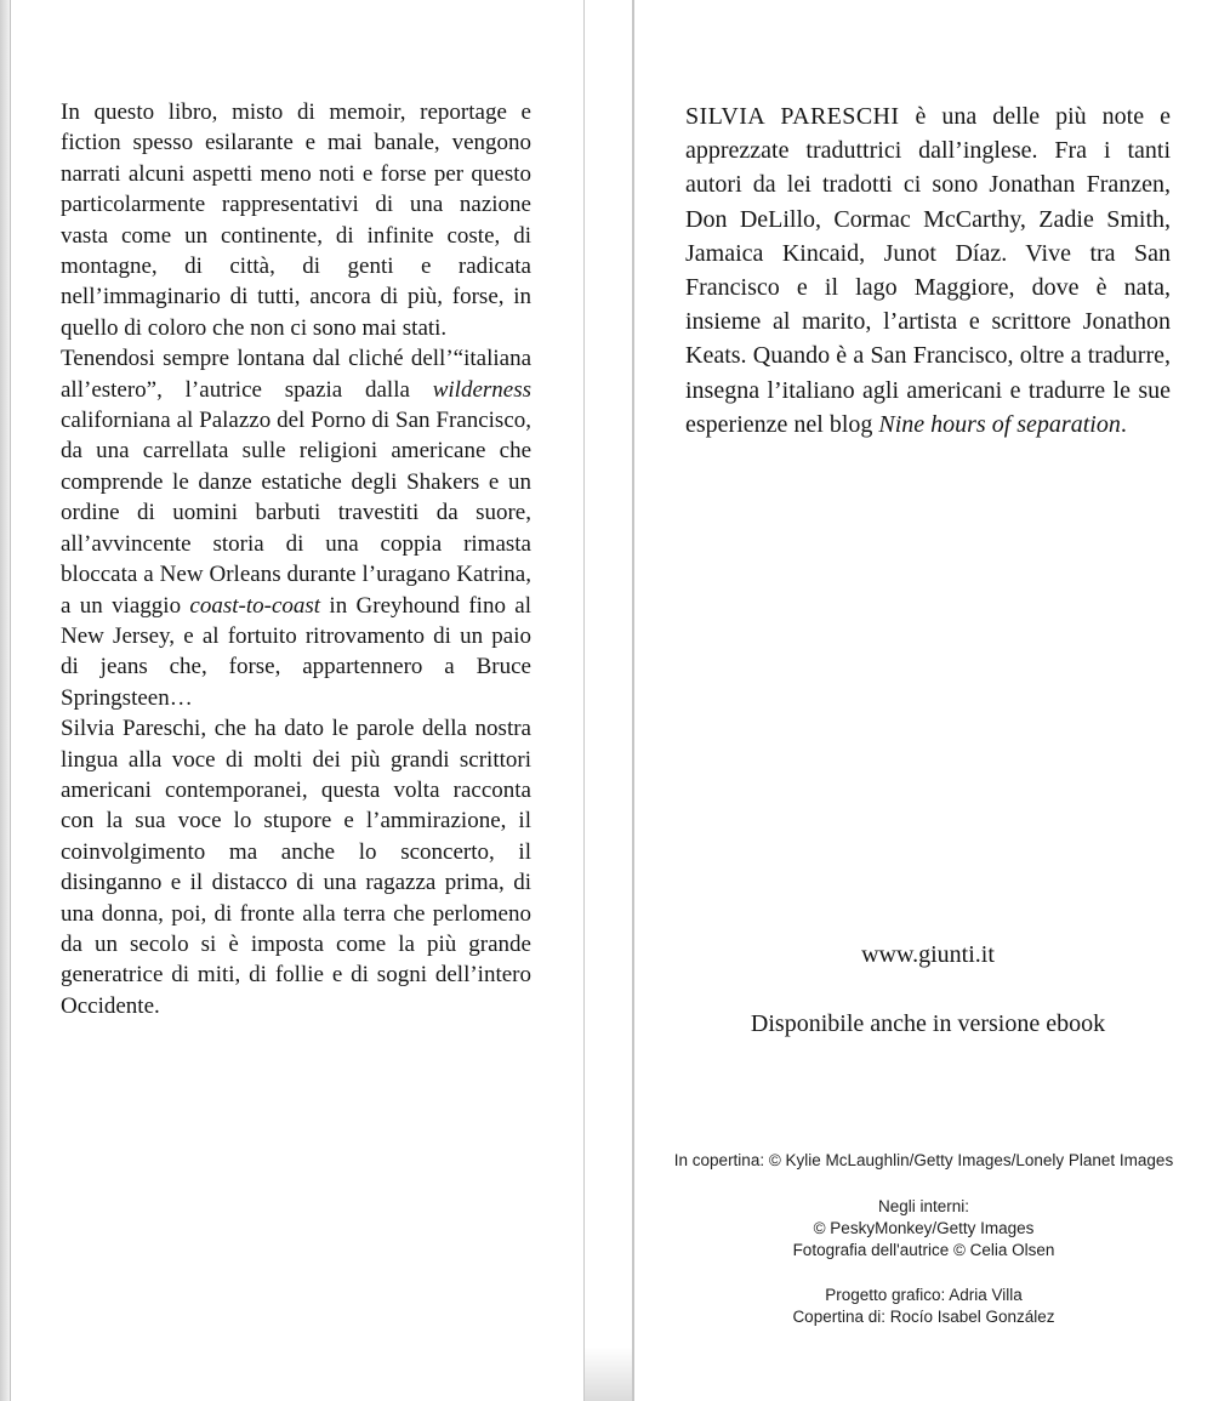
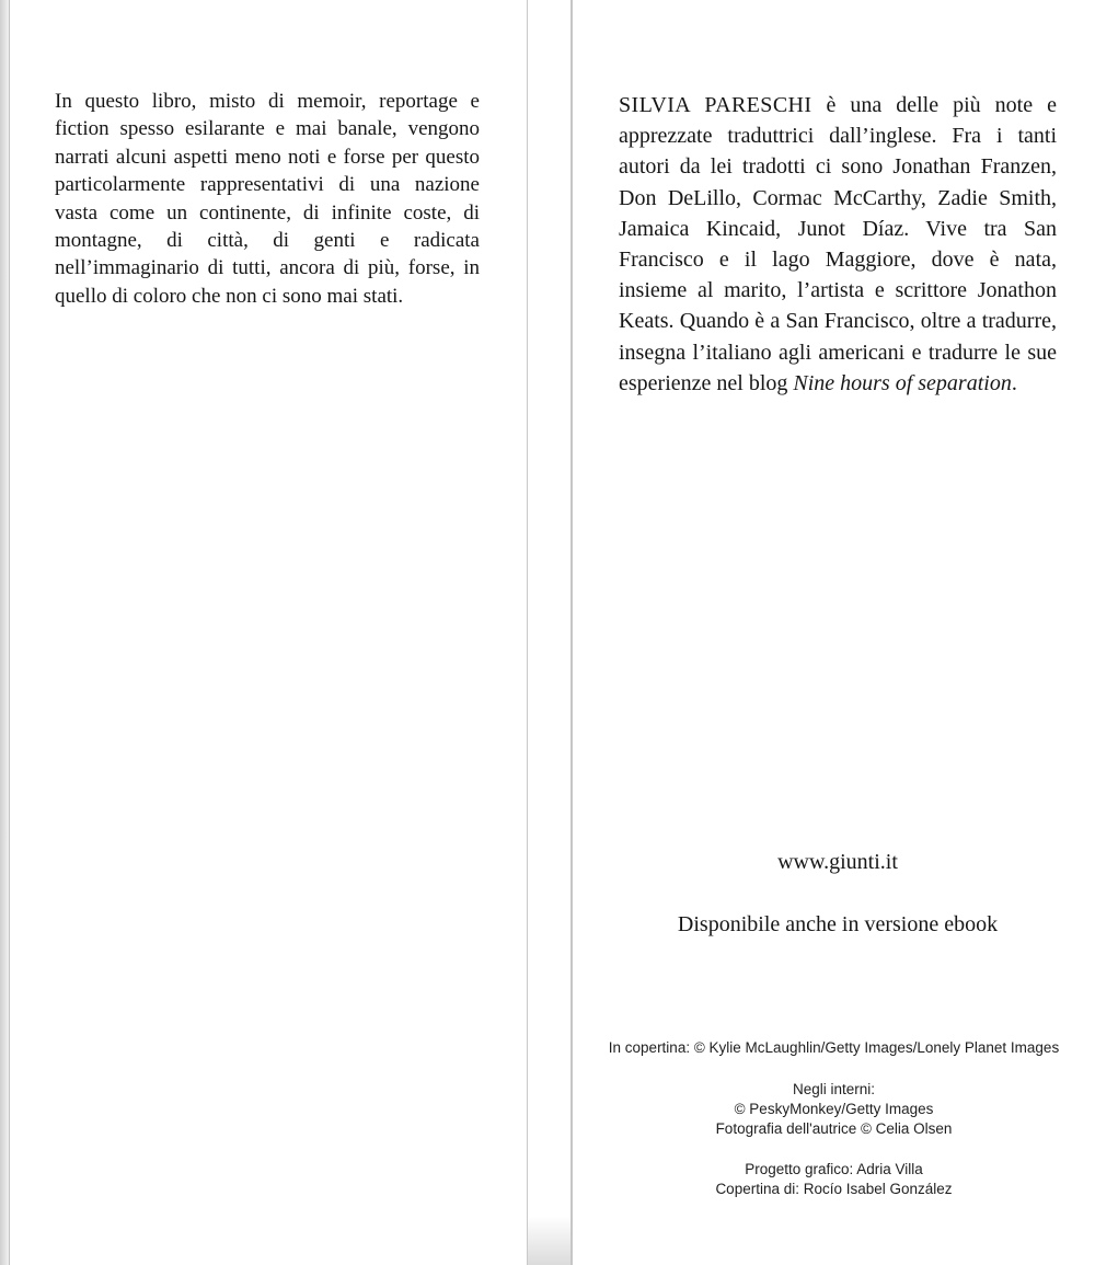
  In questo libro, misto di memoir, reportage e fiction spesso esilarante e mai banale, vengono narrati alcuni aspetti meno noti e forse per questo particolarmente rappresentativi di una nazione vasta come un continente, di infinite coste, di montagne, di città, di genti e radicata nell’immaginario di tutti, ancora di più, forse, in quello di coloro che non ci sono mai stati.
- Tenendosi sempre lontana dal cliché dell’“italiana all’estero”, l’autrice spazia dalla wilderness californiana al Palazzo del Porno di San Francisco, da una carrellata sulle religioni americane che comprende le danze estatiche degli Shakers e un ordine di uomini barbuti travestiti da suore, all’avvincente storia di una coppia rimasta bloccata a New Orleans durante l’uragano Katrina, a un viaggio coast-to-coast in Greyhound fino al New Jersey, e al fortuito ritrovamento di un paio di jeans che, forse, appartennero a Bruce Springsteen…
- Silvia Pareschi, che ha dato le parole della nostra lingua alla voce di molti dei più grandi scrittori americani contemporanei, questa volta racconta con la sua voce lo stupore e l’ammirazione, il coinvolgimento ma anche lo sconcerto, il disinganno e il distacco di una ragazza prima, di una donna, poi, di fronte alla terra che perlomeno da un secolo si è imposta come la più grande generatrice di miti, di follie e di sogni dell’intero Occidente.
  SILVIA PARESCHI è una delle più note e apprezzate traduttrici dall’inglese. Fra i tanti autori da lei tradotti ci sono Jonathan Franzen, Don DeLillo, Cormac McCarthy, Zadie Smith, Jamaica Kincaid, Junot Díaz. Vive tra San Francisco e il lago Maggiore, dove è nata, insieme al marito, l’artista e scrittore Jonathon Keats. Quando è a San Francisco, oltre a tradurre, insegna l’italiano agli americani e tradurre le sue esperienze nel blog Nine hours of separation.
  www.giunti.it
  Disponibile anche in versione ebook
  In copertina: © Kylie McLaughlin/Getty Images/Lonely Planet Images
  Negli interni:
  © PeskyMonkey/Getty Images
  Fotografia dell'autrice © Celia Olsen
  Progetto grafico: Adria Villa
  Copertina di: Rocío Isabel González
